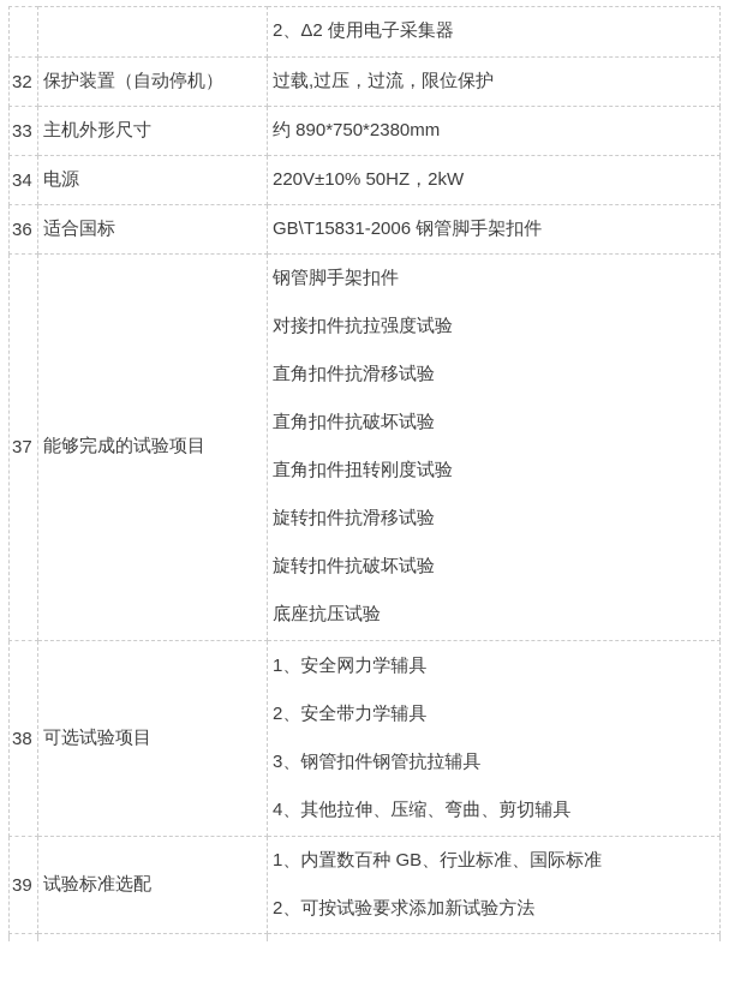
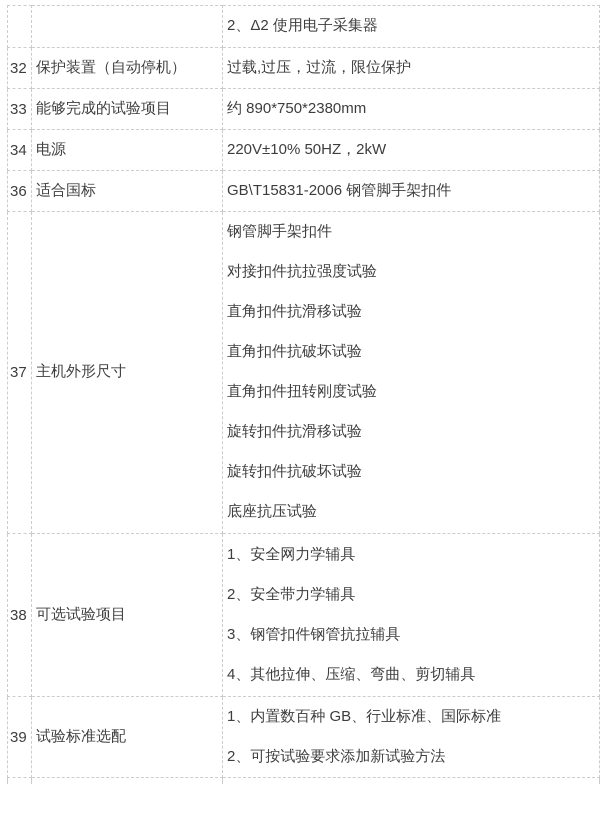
  		2、Δ2 使用电子采集器
  32	保护装置（自动停机）	过载,过压，过流，限位保护
- 33	主机外形尺寸	约 890*750*2380mm
+ 33	能够完成的试验项目	约 890*750*2380mm
  34	电源	220V±10% 50HZ，2kW
  36	适合国标	GB\T15831-2006 钢管脚手架扣件
- 37	能够完成的试验项目	钢管脚手架扣件 对接扣件抗拉强度试验 直角扣件抗滑移试验 直角扣件抗破坏试验 直角扣件扭转刚度试验 旋转扣件抗滑移试验 旋转扣件抗破坏试验 底座抗压试验
+ 37	主机外形尺寸	钢管脚手架扣件 对接扣件抗拉强度试验 直角扣件抗滑移试验 直角扣件抗破坏试验 直角扣件扭转刚度试验 旋转扣件抗滑移试验 旋转扣件抗破坏试验 底座抗压试验
  38	可选试验项目	1、安全网力学辅具 2、安全带力学辅具 3、钢管扣件钢管抗拉辅具 4、其他拉伸、压缩、弯曲、剪切辅具
  39	试验标准选配	1、内置数百种 GB、行业标准、国际标准 2、可按试验要求添加新试验方法
